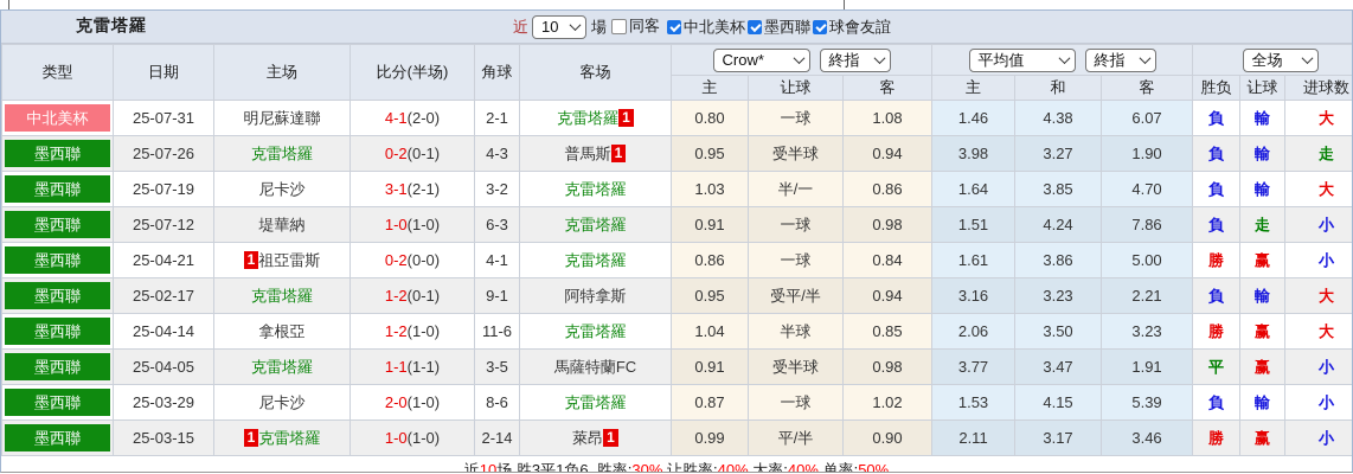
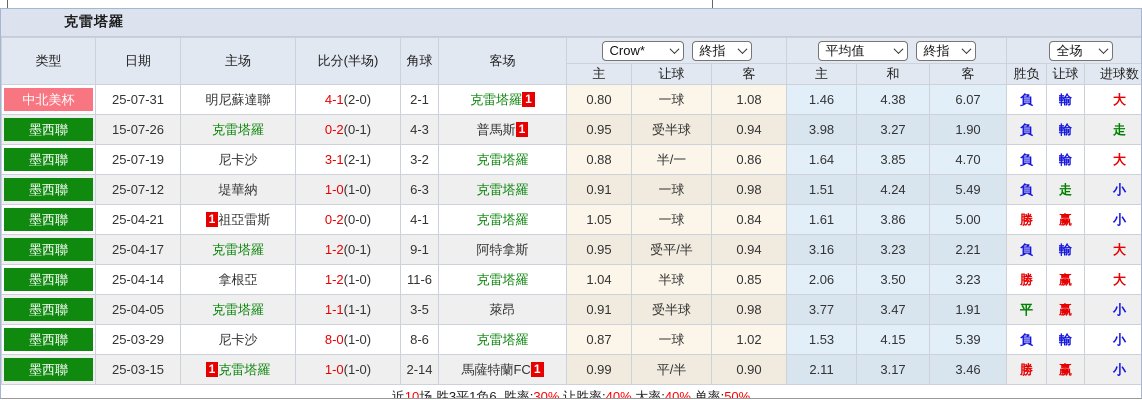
  克雷塔羅
- 近
- 10
- 場
- 同客
- 中北美杯
- 墨西聯
- 球會友誼
  类型	日期	主场	比分(半场)	角球	客场	Crow* 終指	平均值 終指	全场
  主	让球	客	主	和	客	胜负	让球	进球数
  中北美杯	25-07-31	明尼蘇達聯	4-1(2-0)	2-1	克雷塔羅 1	0.80	一球	1.08	1.46	4.38	6.07	負	輸	大
- 墨西聯	25-07-26	克雷塔羅	0-2(0-1)	4-3	普馬斯 1	0.95	受半球	0.94	3.98	3.27	1.90	負	輸	走
+ 墨西聯	15-07-26	克雷塔羅	0-2(0-1)	4-3	普馬斯 1	0.95	受半球	0.94	3.98	3.27	1.90	負	輸	走
- 墨西聯	25-07-19	尼卡沙	3-1(2-1)	3-2	克雷塔羅	1.03	半/一	0.86	1.64	3.85	4.70	負	輸	大
+ 墨西聯	25-07-19	尼卡沙	3-1(2-1)	3-2	克雷塔羅	0.88	半/一	0.86	1.64	3.85	4.70	負	輸	大
- 墨西聯	25-07-12	堤華納	1-0(1-0)	6-3	克雷塔羅	0.91	一球	0.98	1.51	4.24	7.86	負	走	小
+ 墨西聯	25-07-12	堤華納	1-0(1-0)	6-3	克雷塔羅	0.91	一球	0.98	1.51	4.24	5.49	負	走	小
- 墨西聯	25-04-21	1 祖亞雷斯	0-2(0-0)	4-1	克雷塔羅	0.86	一球	0.84	1.61	3.86	5.00	勝	赢	小
+ 墨西聯	25-04-21	1 祖亞雷斯	0-2(0-0)	4-1	克雷塔羅	1.05	一球	0.84	1.61	3.86	5.00	勝	赢	小
- 墨西聯	25-02-17	克雷塔羅	1-2(0-1)	9-1	阿特拿斯	0.95	受平/半	0.94	3.16	3.23	2.21	負	輸	大
+ 墨西聯	25-04-17	克雷塔羅	1-2(0-1)	9-1	阿特拿斯	0.95	受平/半	0.94	3.16	3.23	2.21	負	輸	大
  墨西聯	25-04-14	拿根亞	1-2(1-0)	11-6	克雷塔羅	1.04	半球	0.85	2.06	3.50	3.23	勝	赢	大
- 墨西聯	25-04-05	克雷塔羅	1-1(1-1)	3-5	馬薩特蘭FC	0.91	受半球	0.98	3.77	3.47	1.91	平	赢	小
+ 墨西聯	25-04-05	克雷塔羅	1-1(1-1)	3-5	萊昂	0.91	受半球	0.98	3.77	3.47	1.91	平	赢	小
- 墨西聯	25-03-29	尼卡沙	2-0(1-0)	8-6	克雷塔羅	0.87	一球	1.02	1.53	4.15	5.39	負	輸	小
+ 墨西聯	25-03-29	尼卡沙	8-0(1-0)	8-6	克雷塔羅	0.87	一球	1.02	1.53	4.15	5.39	負	輸	小
- 墨西聯	25-03-15	1 克雷塔羅	1-0(1-0)	2-14	萊昂 1	0.99	平/半	0.90	2.11	3.17	3.46	勝	赢	小
+ 墨西聯	25-03-15	1 克雷塔羅	1-0(1-0)	2-14	馬薩特蘭FC 1	0.99	平/半	0.90	2.11	3.17	3.46	勝	赢	小
  近10场,胜3平1负6, 胜率:30% 让胜率:40% 大率:40% 单率:50%
